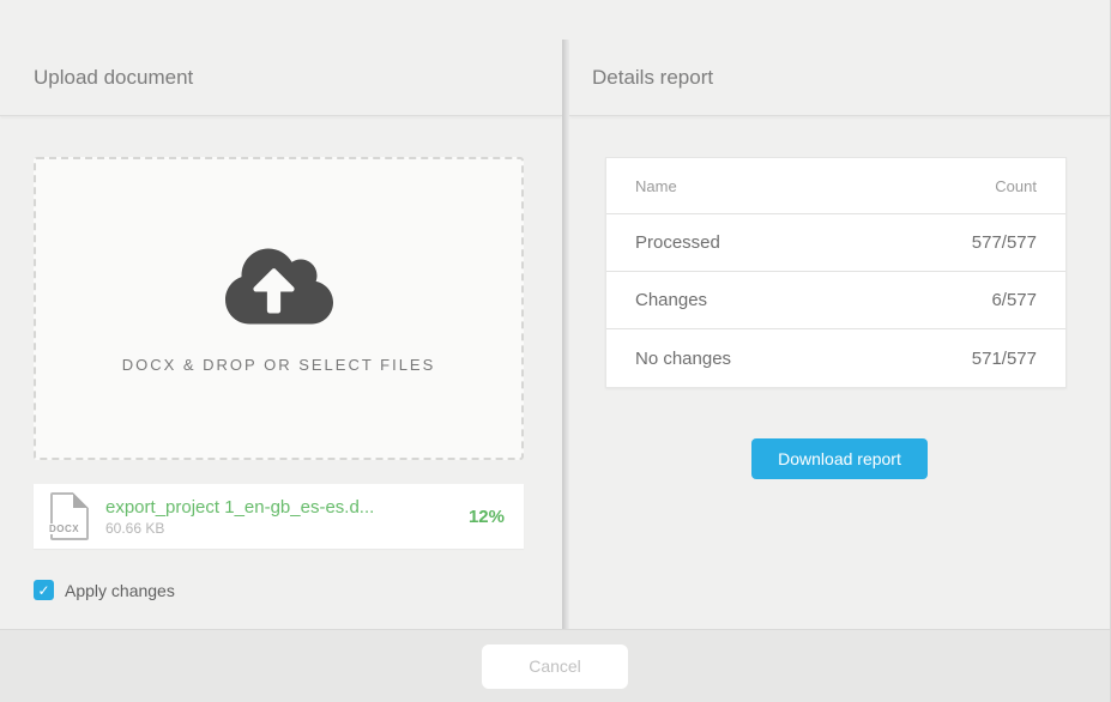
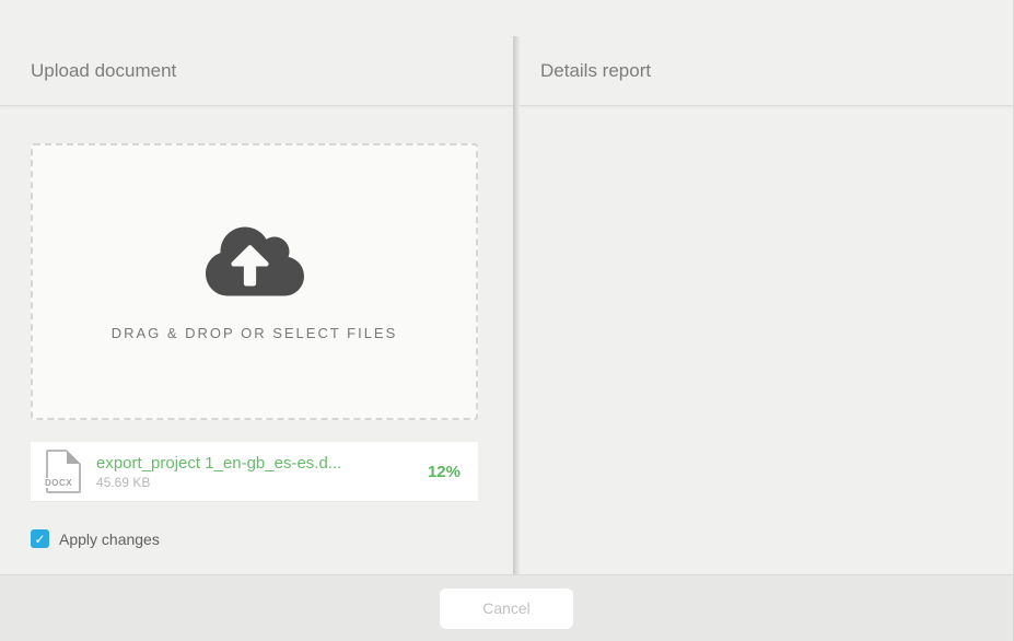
  Upload document
- DOCX & DROP OR SELECT FILES
+ DRAG & DROP OR SELECT FILES
  DOCX
  export_project 1_en-gb_es-es.d...
- 60.66 KB
+ 45.69 KB
  12%
  ✓
  Apply changes
  Details report
- Name
- Count
- Processed
- 577/577
- Changes
- 6/577
- No changes
- 571/577
- Download report
  Cancel
